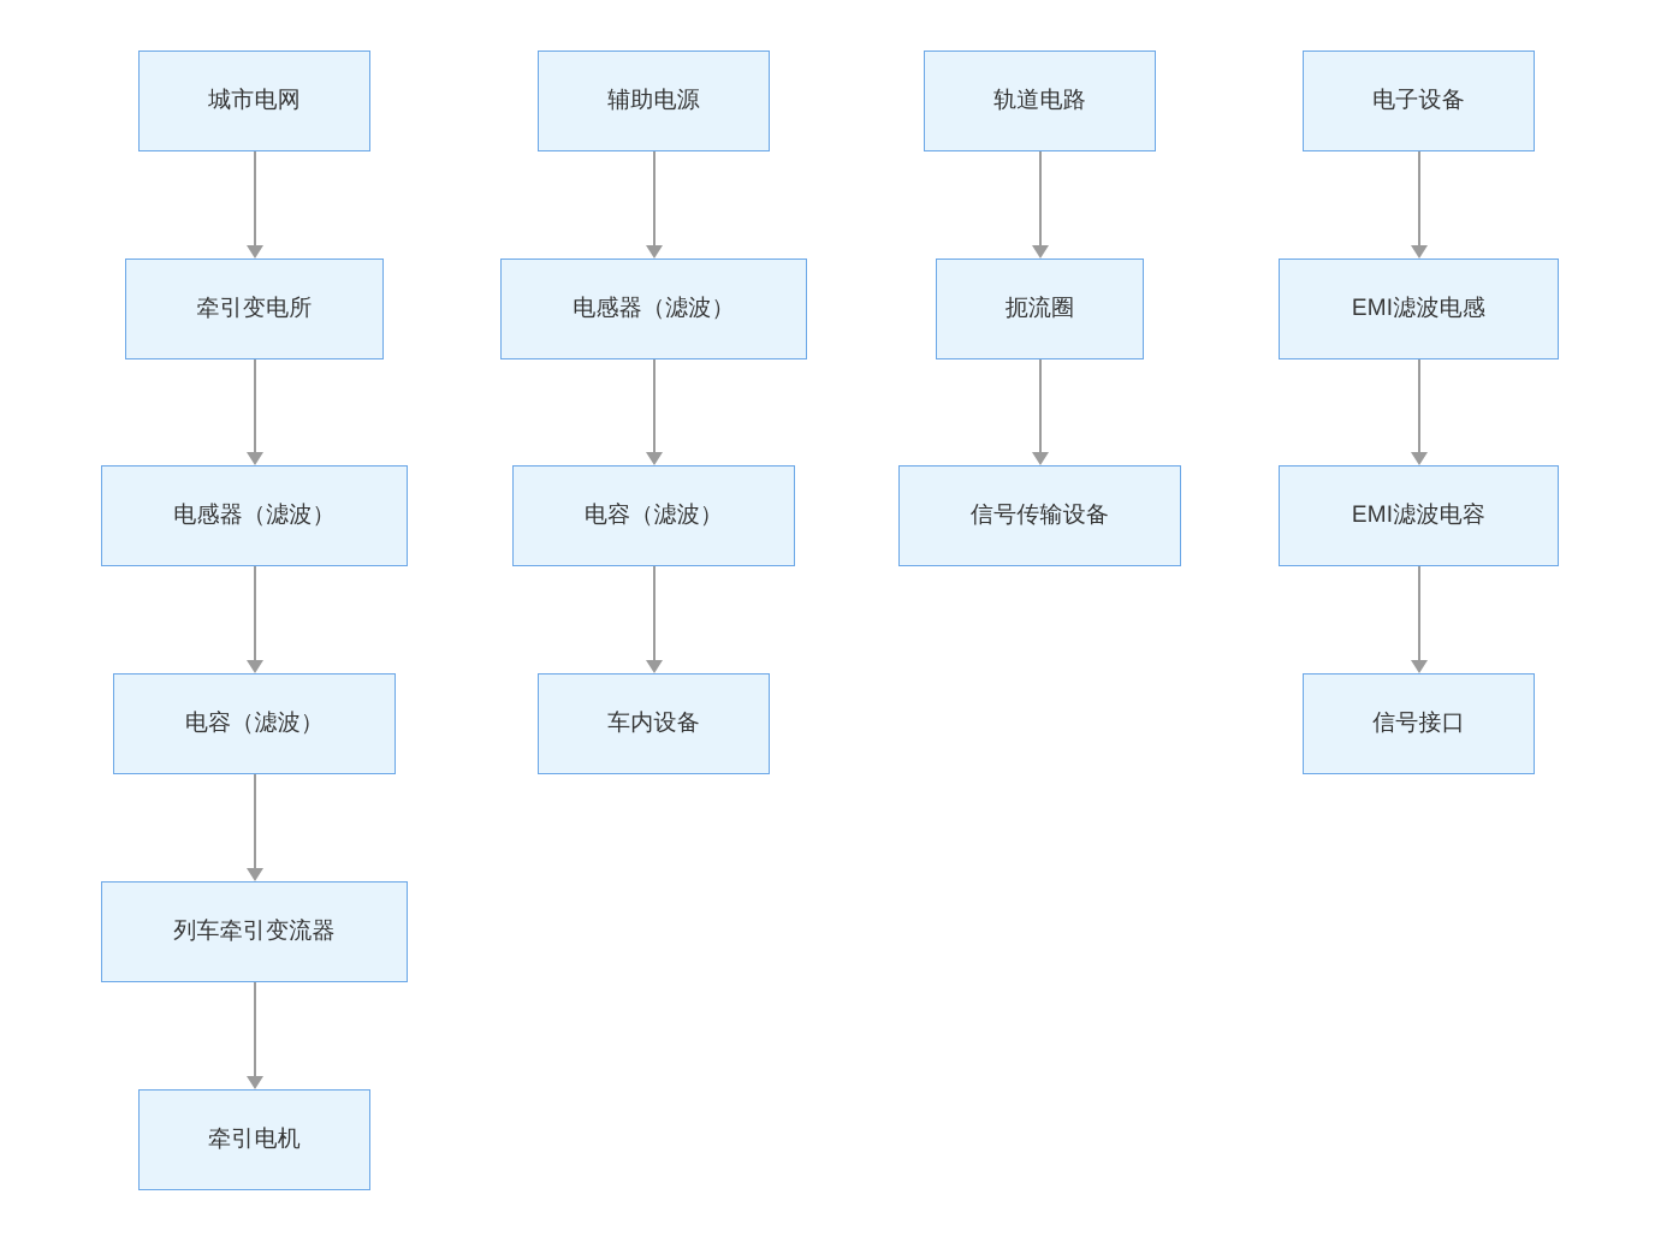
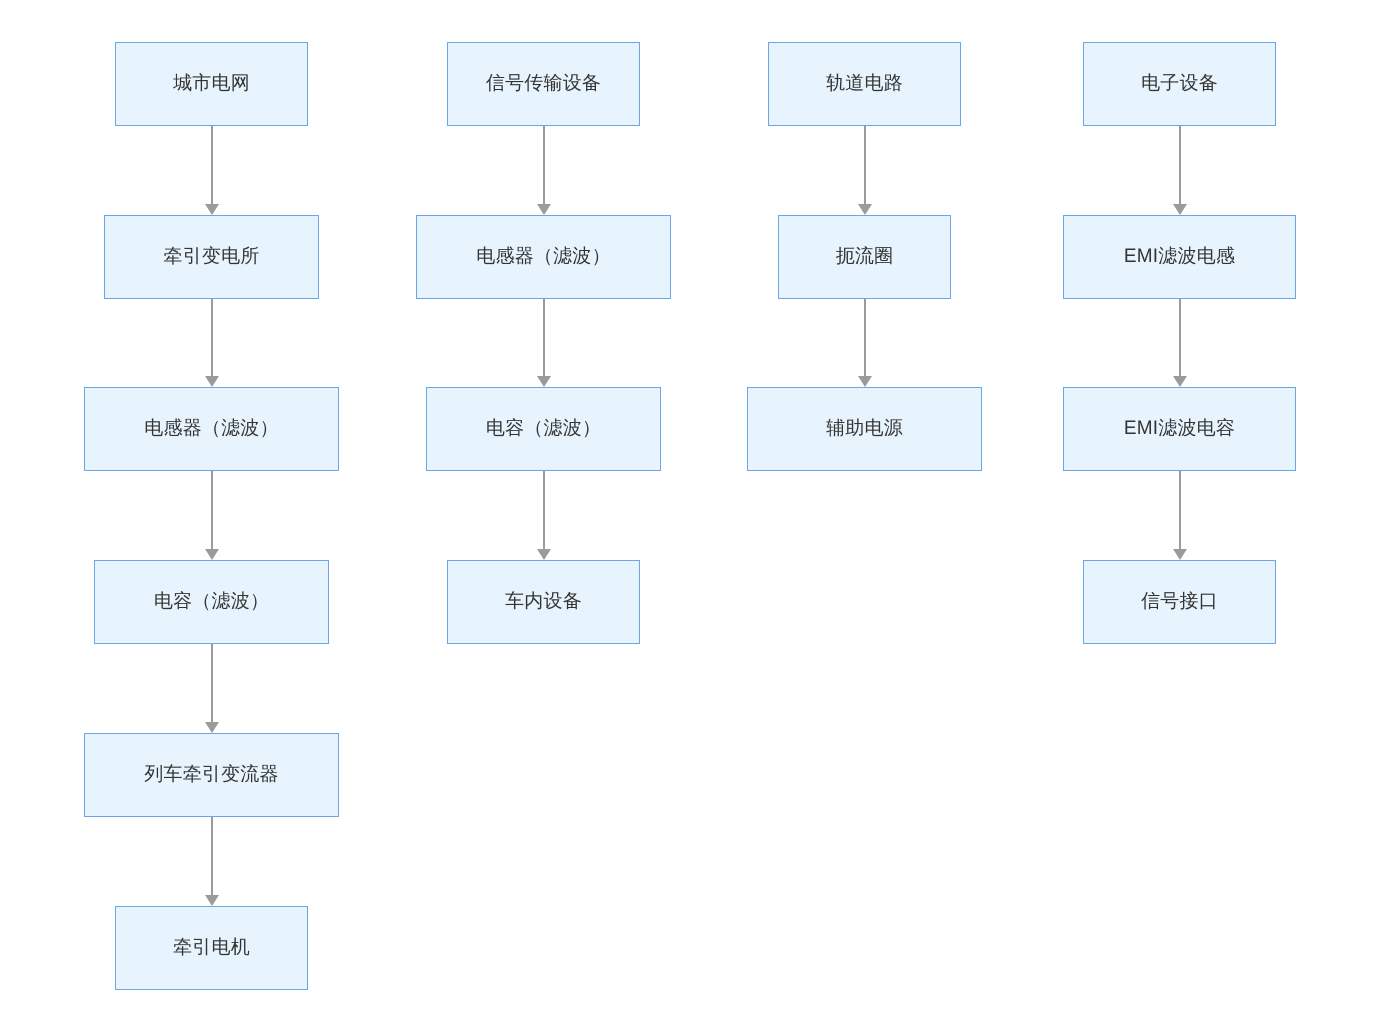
  城市电网
  牵引变电所
  电感器（滤波）
  电容（滤波）
  列车牵引变流器
  牵引电机
- 辅助电源
+ 信号传输设备
  电感器（滤波）
  电容（滤波）
  车内设备
  轨道电路
  扼流圈
- 信号传输设备
+ 辅助电源
  电子设备
  EMI滤波电感
  EMI滤波电容
  信号接口
